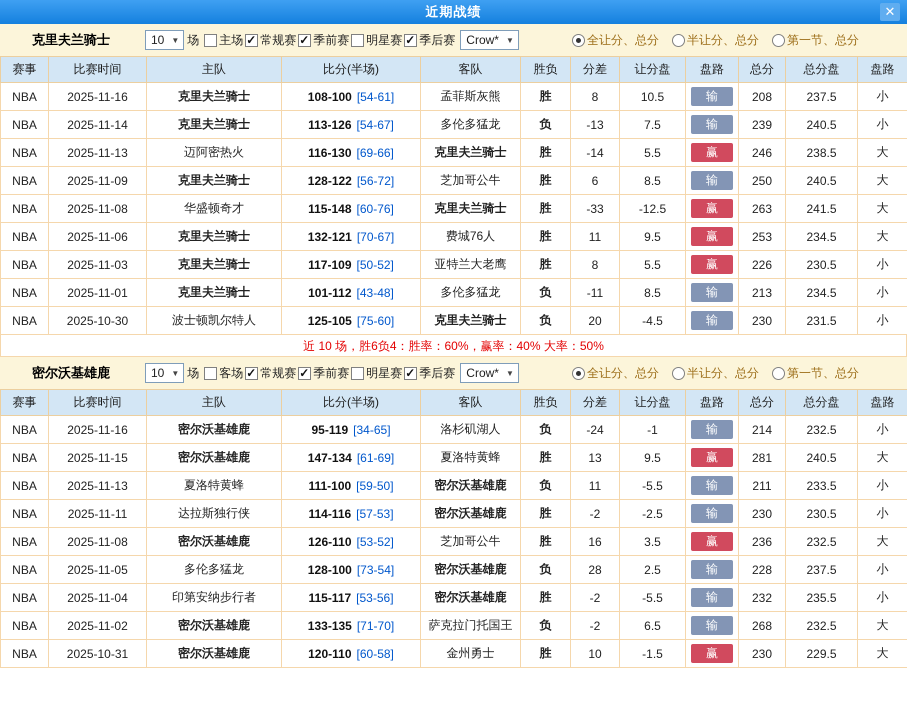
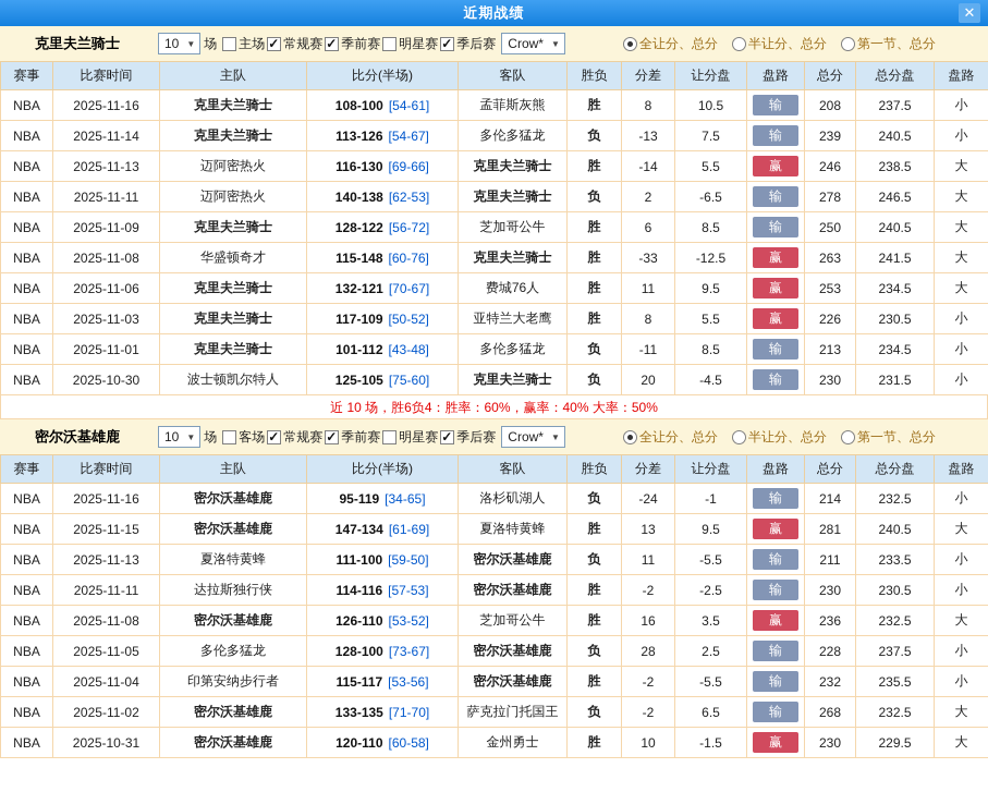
  近期战绩
  ✕
  克里夫兰骑士
  10
  ▼
  场
  主场
  常规赛
  季前赛
  明星赛
  季后赛
  Crow*
  ▼
  全让分、总分
  半让分、总分
  第一节、总分
  赛事	比赛时间	主队	比分(半场)	客队	胜负	分差	让分盘	盘路	总分	总分盘	盘路
  NBA	2025-11-16	克里夫兰骑士	108-100 [54-61]	孟菲斯灰熊	胜	8	10.5	输	208	237.5	小
  NBA	2025-11-14	克里夫兰骑士	113-126 [54-67]	多伦多猛龙	负	-13	7.5	输	239	240.5	小
  NBA	2025-11-13	迈阿密热火	116-130 [69-66]	克里夫兰骑士	胜	-14	5.5	赢	246	238.5	大
+ NBA	2025-11-11	迈阿密热火	140-138 [62-53]	克里夫兰骑士	负	2	-6.5	输	278	246.5	大
  NBA	2025-11-09	克里夫兰骑士	128-122 [56-72]	芝加哥公牛	胜	6	8.5	输	250	240.5	大
  NBA	2025-11-08	华盛顿奇才	115-148 [60-76]	克里夫兰骑士	胜	-33	-12.5	赢	263	241.5	大
  NBA	2025-11-06	克里夫兰骑士	132-121 [70-67]	费城76人	胜	11	9.5	赢	253	234.5	大
  NBA	2025-11-03	克里夫兰骑士	117-109 [50-52]	亚特兰大老鹰	胜	8	5.5	赢	226	230.5	小
  NBA	2025-11-01	克里夫兰骑士	101-112 [43-48]	多伦多猛龙	负	-11	8.5	输	213	234.5	小
  NBA	2025-10-30	波士顿凯尔特人	125-105 [75-60]	克里夫兰骑士	负	20	-4.5	输	230	231.5	小
  近 10 场，胜6负4：胜率：60%，赢率：40% 大率：50%
  密尔沃基雄鹿
  10
  ▼
  场
  客场
  常规赛
  季前赛
  明星赛
  季后赛
  Crow*
  ▼
  全让分、总分
  半让分、总分
  第一节、总分
  赛事	比赛时间	主队	比分(半场)	客队	胜负	分差	让分盘	盘路	总分	总分盘	盘路
  NBA	2025-11-16	密尔沃基雄鹿	95-119 [34-65]	洛杉矶湖人	负	-24	-1	输	214	232.5	小
  NBA	2025-11-15	密尔沃基雄鹿	147-134 [61-69]	夏洛特黄蜂	胜	13	9.5	赢	281	240.5	大
  NBA	2025-11-13	夏洛特黄蜂	111-100 [59-50]	密尔沃基雄鹿	负	11	-5.5	输	211	233.5	小
  NBA	2025-11-11	达拉斯独行侠	114-116 [57-53]	密尔沃基雄鹿	胜	-2	-2.5	输	230	230.5	小
  NBA	2025-11-08	密尔沃基雄鹿	126-110 [53-52]	芝加哥公牛	胜	16	3.5	赢	236	232.5	大
- NBA	2025-11-05	多伦多猛龙	128-100 [73-54]	密尔沃基雄鹿	负	28	2.5	输	228	237.5	小
+ NBA	2025-11-05	多伦多猛龙	128-100 [73-67]	密尔沃基雄鹿	负	28	2.5	输	228	237.5	小
  NBA	2025-11-04	印第安纳步行者	115-117 [53-56]	密尔沃基雄鹿	胜	-2	-5.5	输	232	235.5	小
  NBA	2025-11-02	密尔沃基雄鹿	133-135 [71-70]	萨克拉门托国王	负	-2	6.5	输	268	232.5	大
  NBA	2025-10-31	密尔沃基雄鹿	120-110 [60-58]	金州勇士	胜	10	-1.5	赢	230	229.5	大
